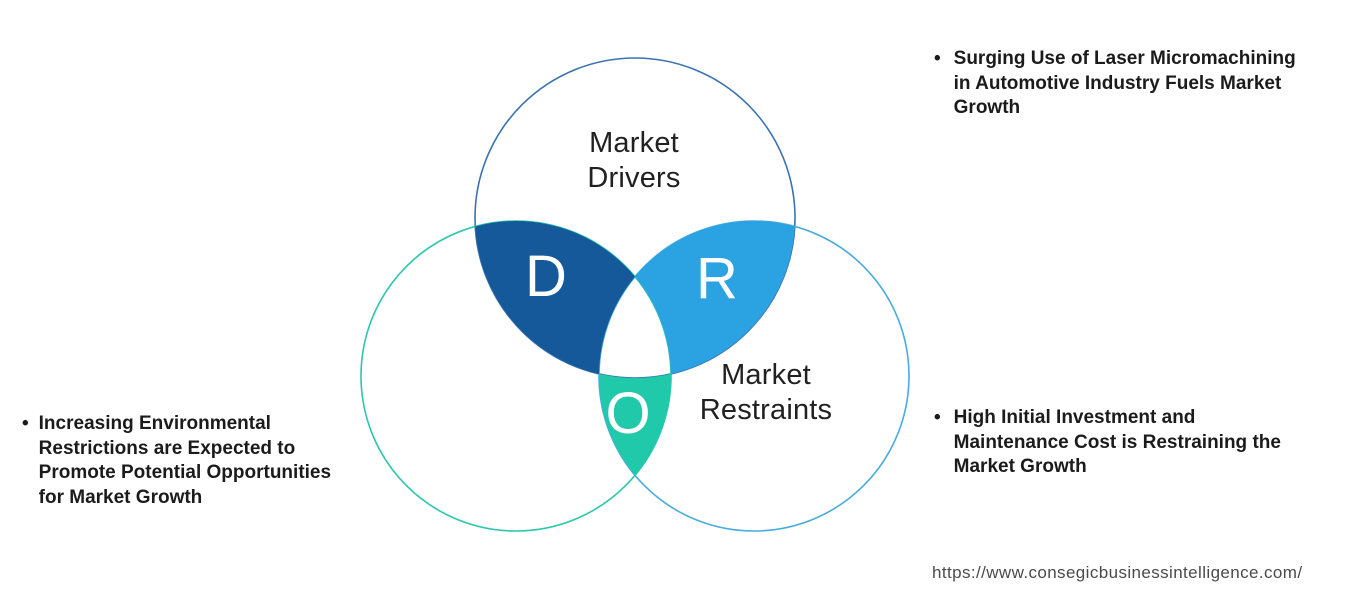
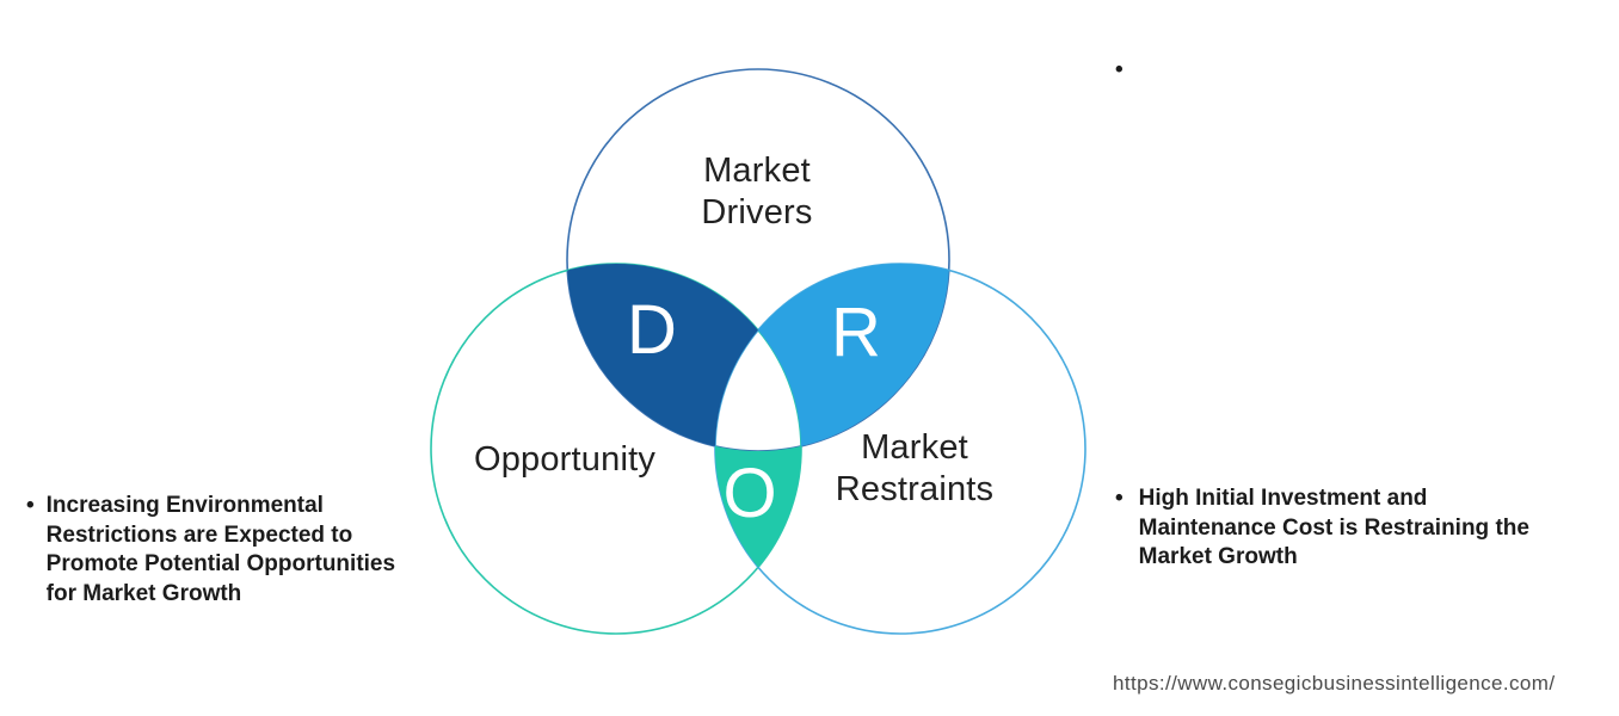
  Market
  Drivers
+ Opportunity
  Market
  Restraints
  D
  R
  O
  •
- Surging Use of Laser Micromachining
- in Automotive Industry Fuels Market
- Growth
  •
  Increasing Environmental
  Restrictions are Expected to
  Promote Potential Opportunities
  for Market Growth
  •
  High Initial Investment and
  Maintenance Cost is Restraining the
  Market Growth
  https://www.consegicbusinessintelligence.com/
